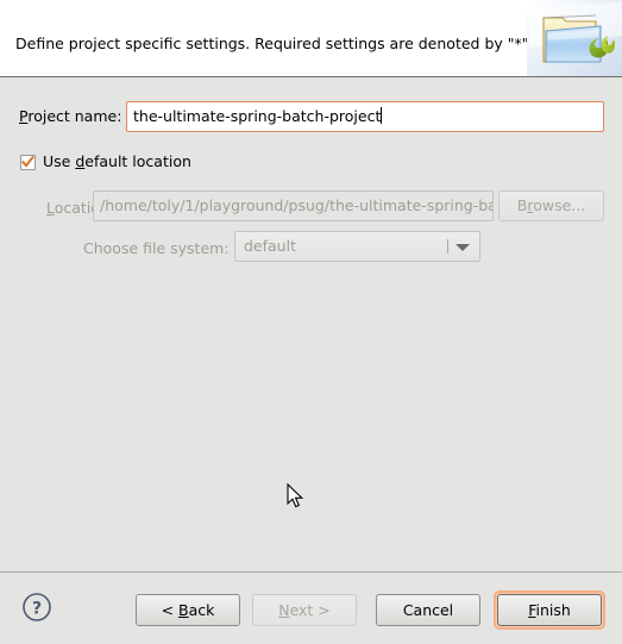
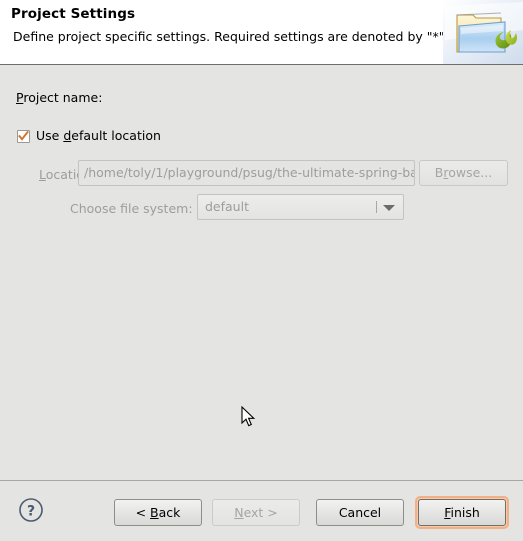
+ Project Settings
  Define project specific settings. Required settings are denoted by "*"
  Project name:
- the-ultimate-spring-batch-project
  Use default location
  /home/toly/1/playground/psug/the-ultimate-spring-ba
  Browse...
  Choose file system:
  default
  ?
  < Back
  Next >
  Cancel
  Finish
